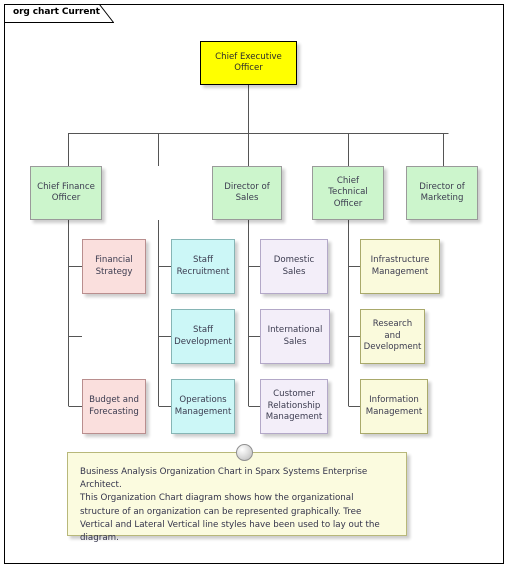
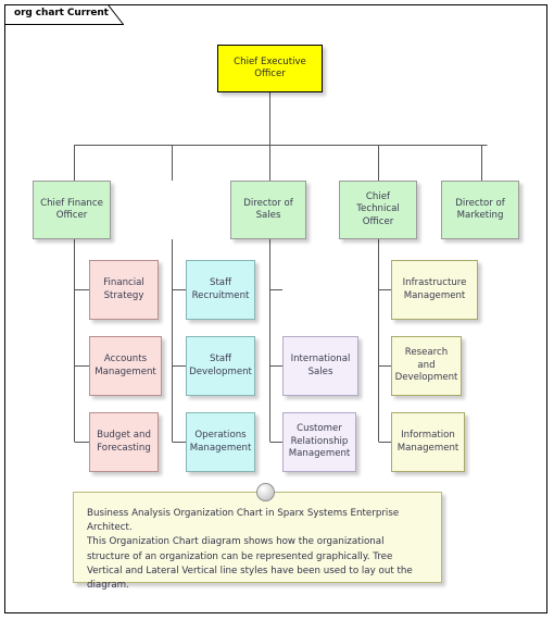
  org chart Current
  Chief Executive Officer
  Chief Finance Officer
  Director of Sales
  Chief Technical Officer
  Director of Marketing
  Financial Strategy
+ Accounts Management
  Budget and Forecasting
  Staff Recruitment
  Staff Development
  Operations Management
- Domestic Sales
  International Sales
  Customer Relationship Management
  Infrastructure Management
  Research and Development
  Information Management
  Business Analysis Organization Chart in Sparx Systems Enterprise Architect.
  This Organization Chart diagram shows how the organizational structure of an organization can be represented graphically. Tree Vertical and Lateral Vertical line styles have been used to lay out the diagram.
